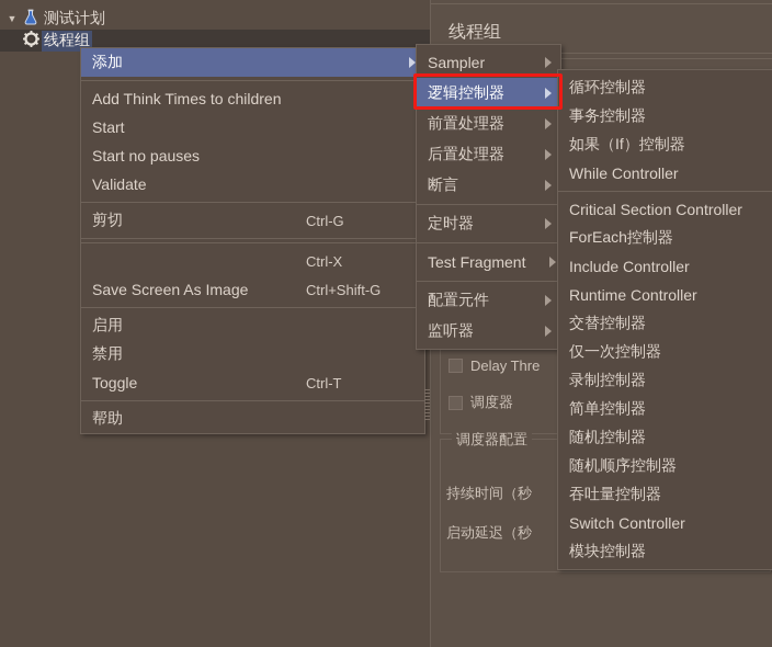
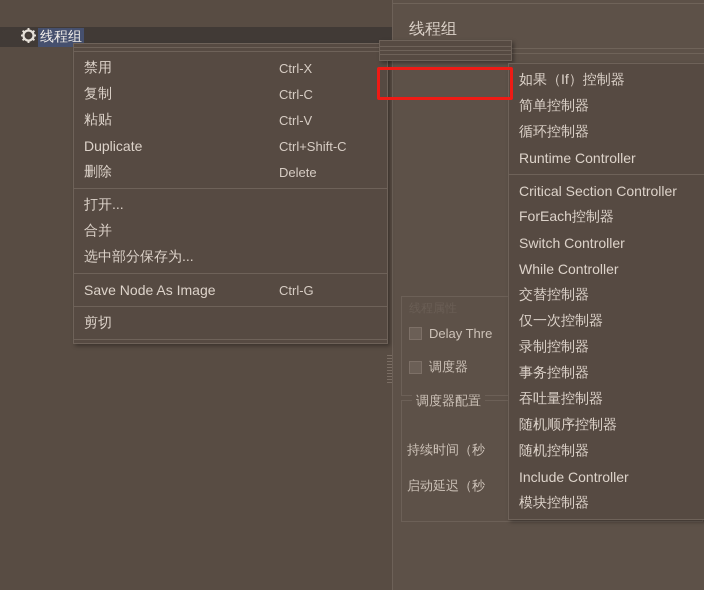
- ▼
- 测试计划
  线程组
  线程组
  Delay Thre
  调度器
  调度器配置
  持续时间（秒
  启动延迟（秒
- 添加
- Add Think Times to children
- Start
- Start no pauses
- Validate
- 剪切
+ 禁用
- Ctrl-G
+ Ctrl-X
+ 复制
+ Ctrl-C
+ 粘贴
+ Ctrl-V
+ Duplicate
+ Ctrl+Shift-C
+ 删除
+ Delete
+ 打开...
+ 合并
+ 选中部分保存为...
+ Save Node As Image
- Ctrl-X
+ Ctrl-G
- Save Screen As Image
- Ctrl+Shift-G
- 启用
- 禁用
+ 剪切
- Toggle
- Ctrl-T
- 帮助
- Sampler
- 逻辑控制器
- 前置处理器
- 后置处理器
- 断言
- 定时器
- Test Fragment
- 配置元件
- 监听器
- 循环控制器
+ 如果（If）控制器
- 事务控制器
+ 简单控制器
- 如果（If）控制器
+ 循环控制器
- While Controller
+ Runtime Controller
  Critical Section Controller
  ForEach控制器
- Include Controller
+ Switch Controller
- Runtime Controller
+ While Controller
  交替控制器
  仅一次控制器
  录制控制器
- 简单控制器
+ 事务控制器
- 随机控制器
+ 吞吐量控制器
  随机顺序控制器
- 吞吐量控制器
+ 随机控制器
- Switch Controller
+ Include Controller
  模块控制器
